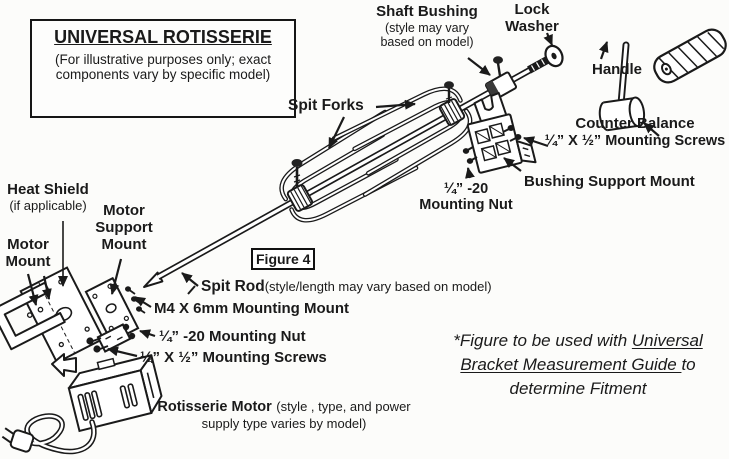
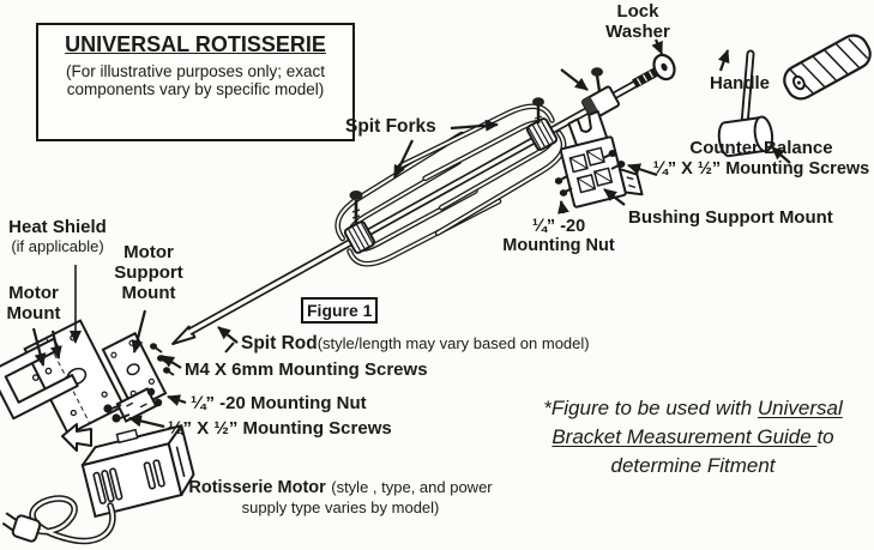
  UNIVERSAL ROTISSERIE
  (For illustrative purposes only; exact components vary by specific model)
- Shaft Bushing
- (style may vary based on model)
  Lock Washer
  Handle
  Spit Forks
  Counter Balance
  ¼” X ½” Mounting Screws
  Bushing Support Mount
  ¼” -20
  Mounting Nut
  Heat Shield
  (if applicable)
  Motor
  Support
  Mount
  Motor
  Mount
- Figure 4
+ Figure 1
  Spit Rod(style/length may vary based on model)
- M4 X 6mm Mounting Mount
+ M4 X 6mm Mounting Screws
  ¼” -20 Mounting Nut
  ¼” X ½” Mounting Screws
  Rotisserie Motor (style , type, and power
  supply type varies by model)
  *Figure to be used with Universal
  Bracket Measurement Guide to
  determine Fitment
